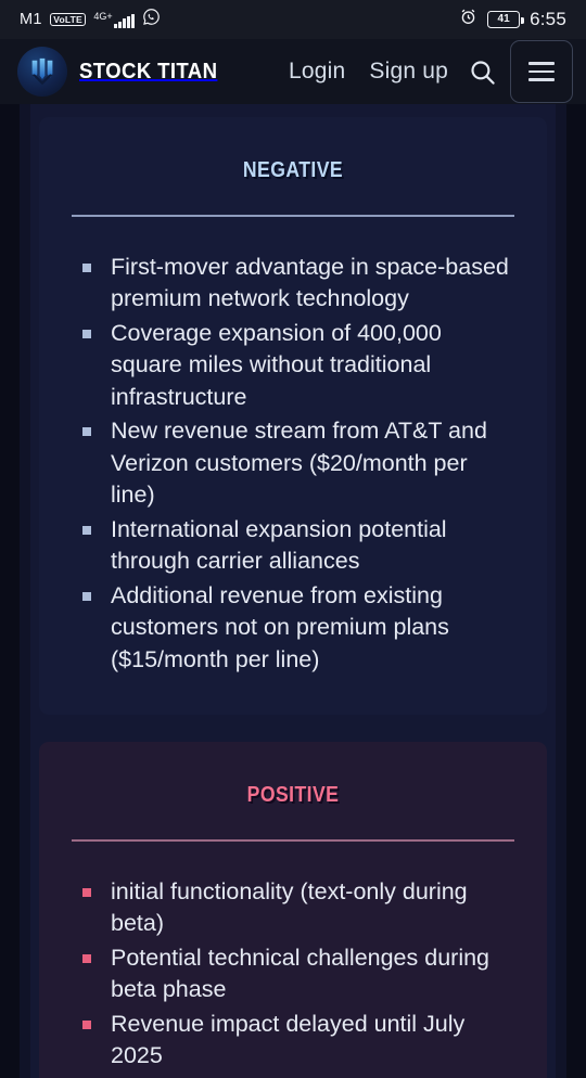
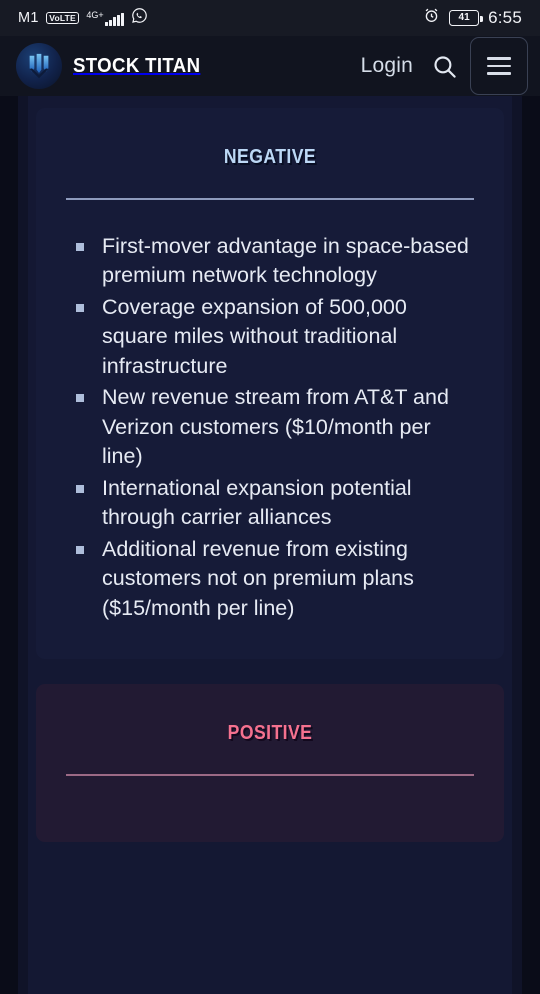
  M1
  VoLTE
  4G+
  41
  6:55
  STOCK TITAN
  Login
- Sign up
  negative
  First-mover advantage in space-based premium network technology
- Coverage expansion of 400,000 square miles without traditional infrastructure
+ Coverage expansion of 500,000 square miles without traditional infrastructure
- New revenue stream from AT&T and Verizon customers ($20/month per line)
+ New revenue stream from AT&T and Verizon customers ($10/month per line)
  International expansion potential through carrier alliances
  Additional revenue from existing customers not on premium plans ($15/month per line)
  positive
- initial functionality (text-only during beta)
- Potential technical challenges during beta phase
- Revenue impact delayed until July 2025
